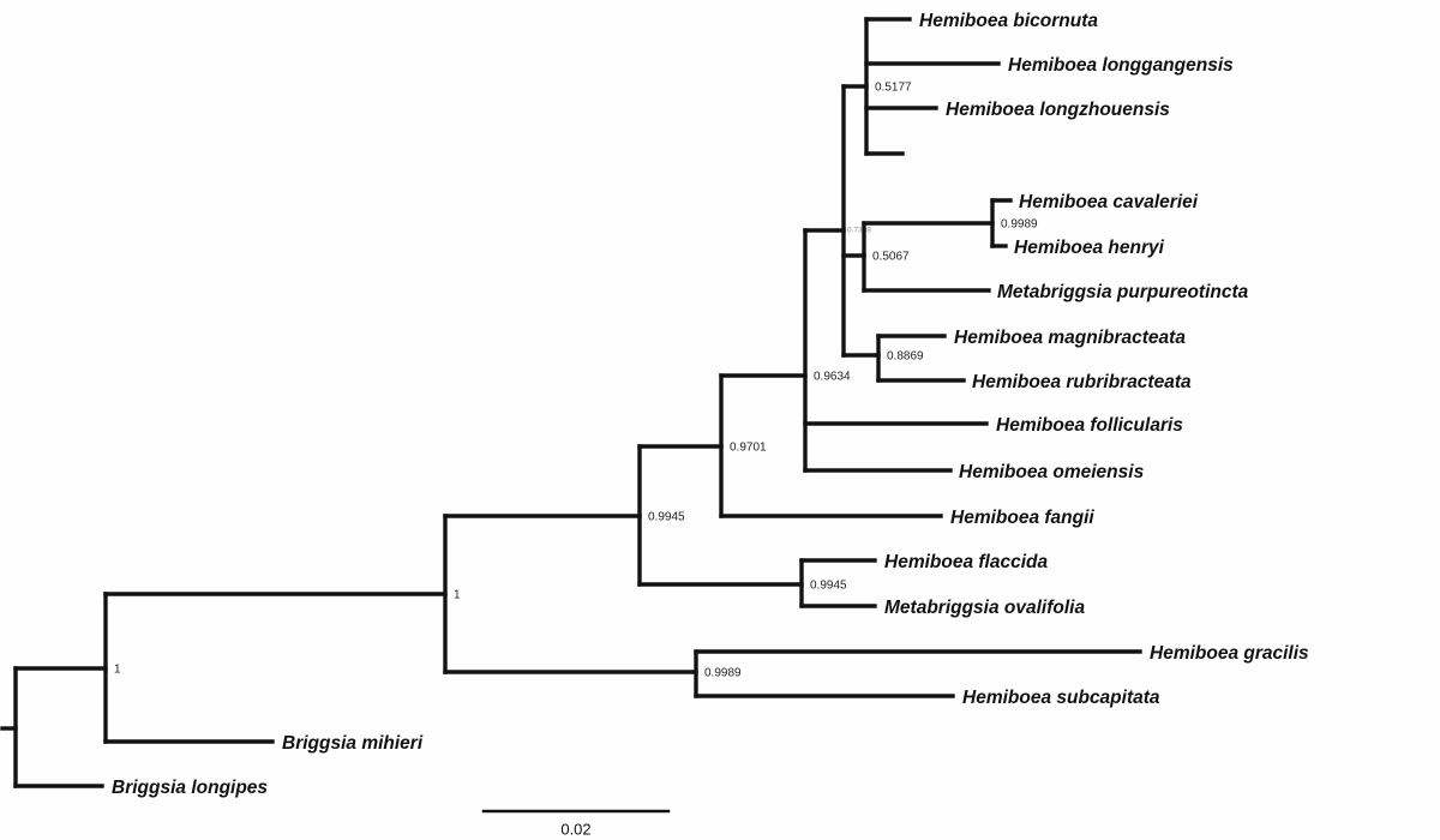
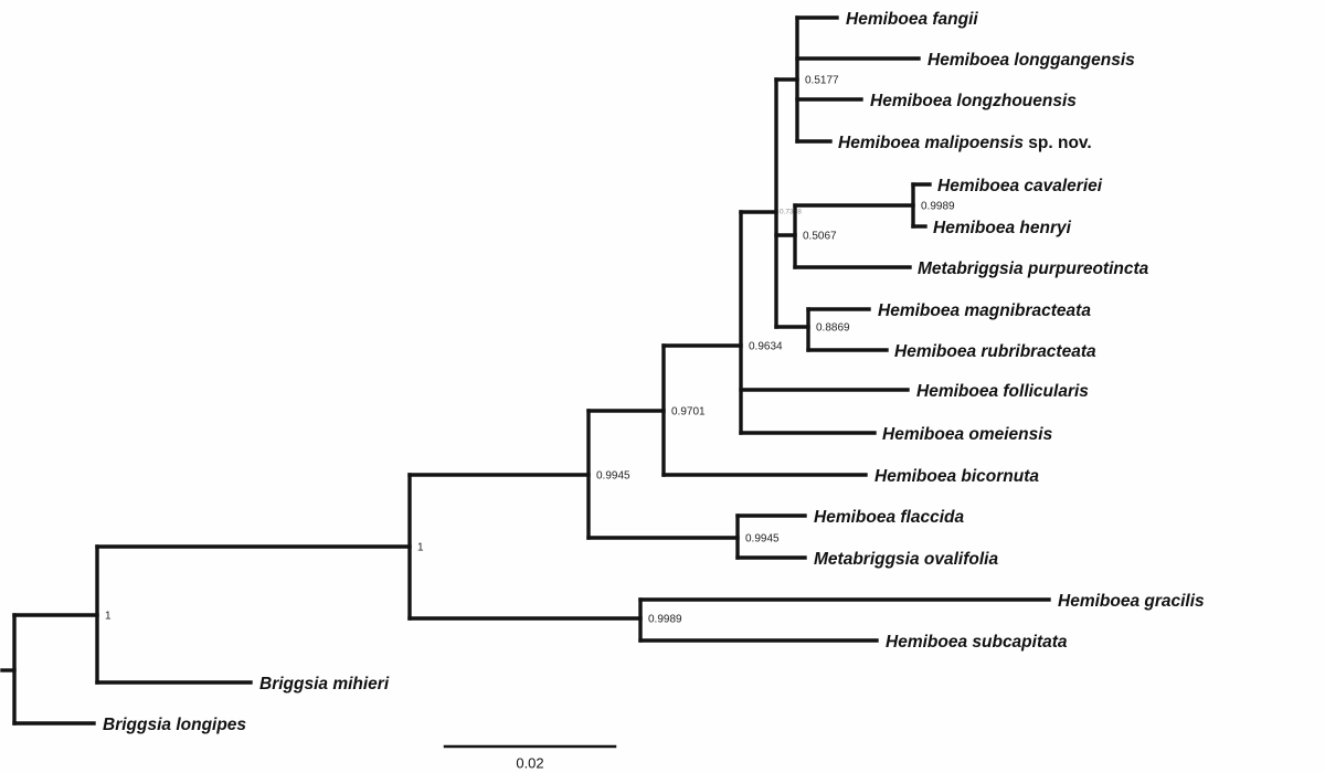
  1
  1
  0.9945
  0.9701
  0.9634
  0.5177
  0.5067
  0.9989
  0.8869
  0.9945
  0.9989
- Hemiboea bicornuta
+ Hemiboea fangii
  Hemiboea longgangensis
  Hemiboea longzhouensis
+ Hemiboea malipoensis sp. nov.
  Hemiboea cavaleriei
  Hemiboea henryi
  Metabriggsia purpureotincta
  Hemiboea magnibracteata
  Hemiboea rubribracteata
  Hemiboea follicularis
  Hemiboea omeiensis
- Hemiboea fangii
+ Hemiboea bicornuta
  Hemiboea flaccida
  Metabriggsia ovalifolia
  Hemiboea gracilis
  Hemiboea subcapitata
  Briggsia mihieri
  Briggsia longipes
  0.02
